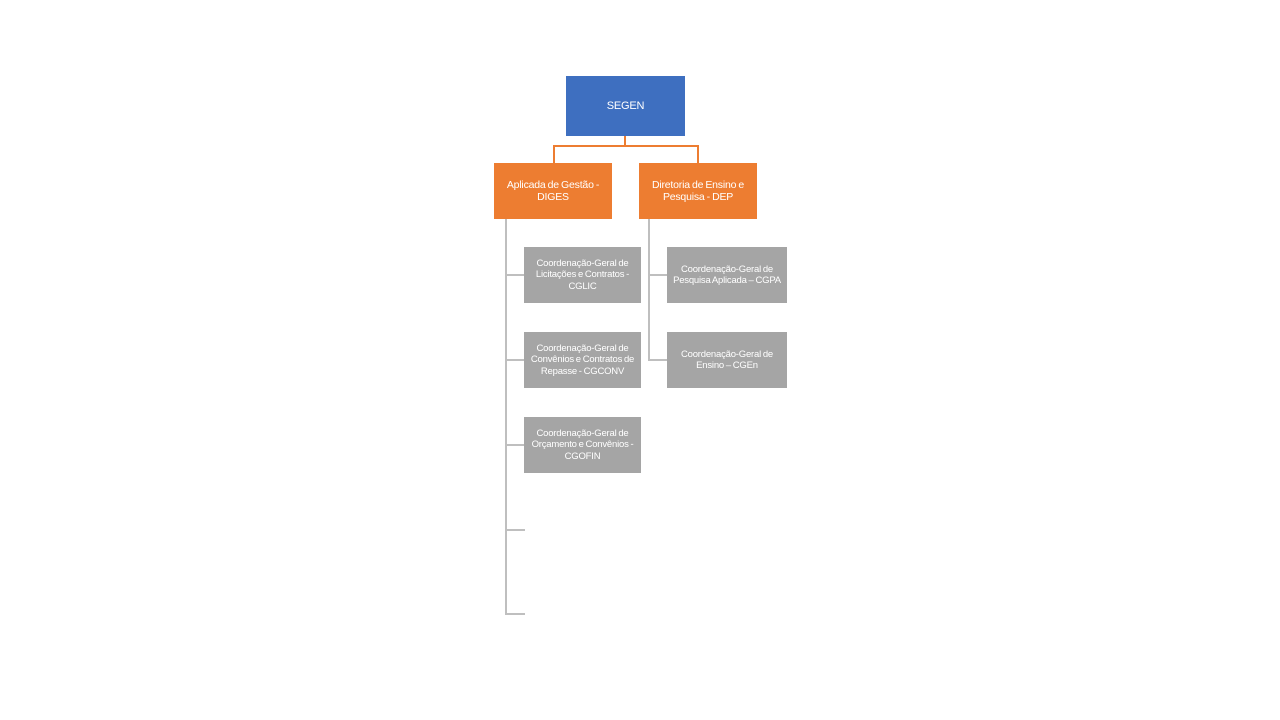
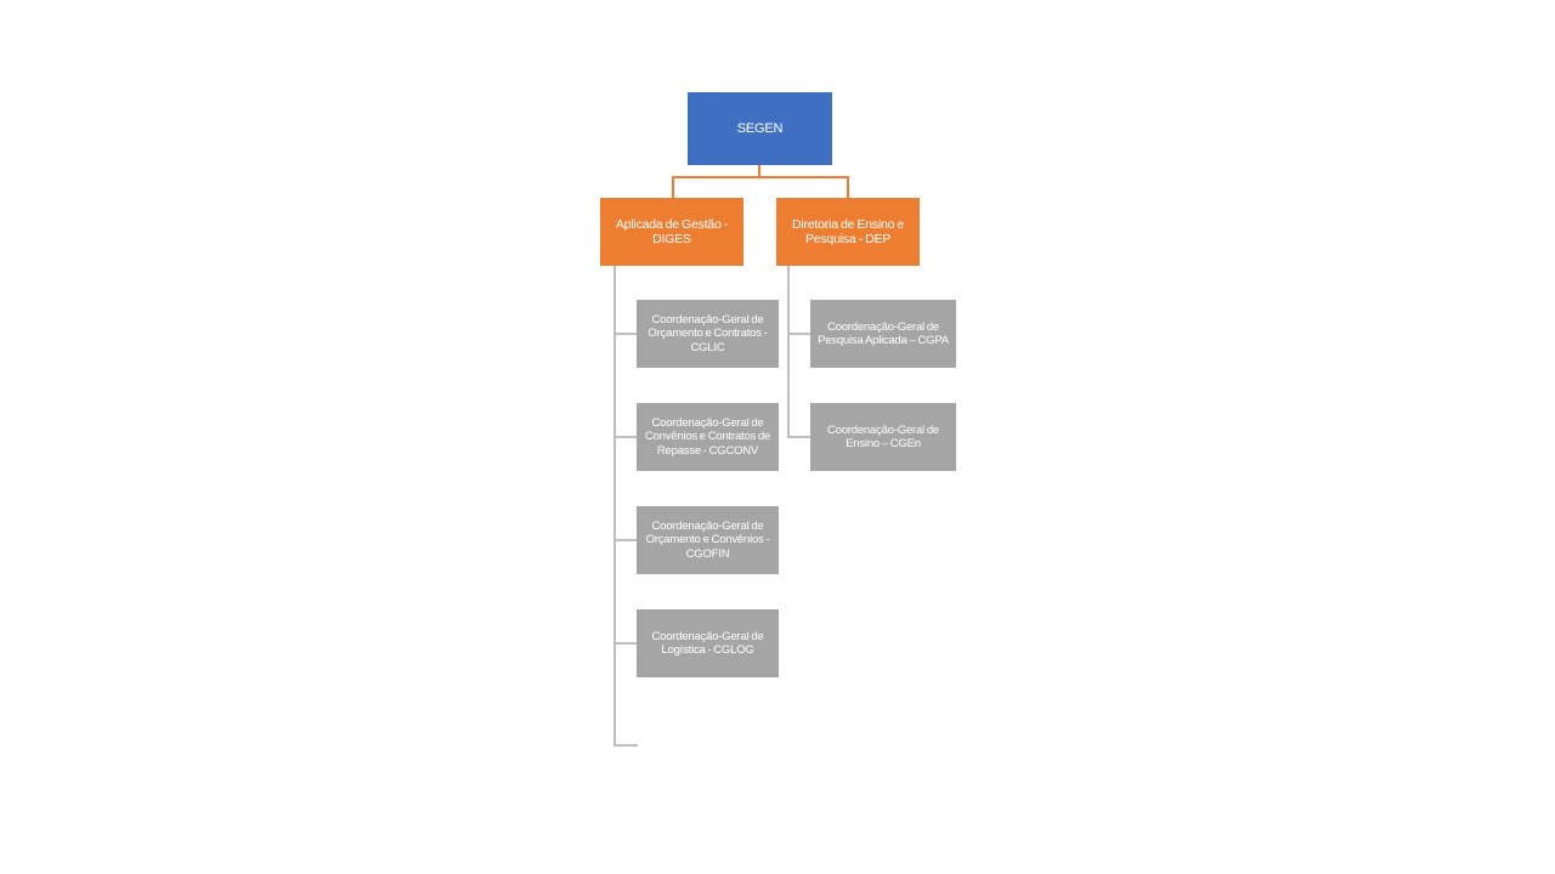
  SEGEN
  Aplicada de Gestão - DIGES
  Diretoria de Ensino e Pesquisa - DEP
- Coordenação-Geral de Licitações e Contratos - CGLIC
+ Coordenação-Geral de Orçamento e Contratos - CGLIC
  Coordenação-Geral de Convênios e Contratos de Repasse - CGCONV
  Coordenação-Geral de Orçamento e Convênios - CGOFIN
+ Coordenação-Geral de Logística - CGLOG
  Coordenação-Geral de Pesquisa Aplicada – CGPA
  Coordenação-Geral de Ensino – CGEn
